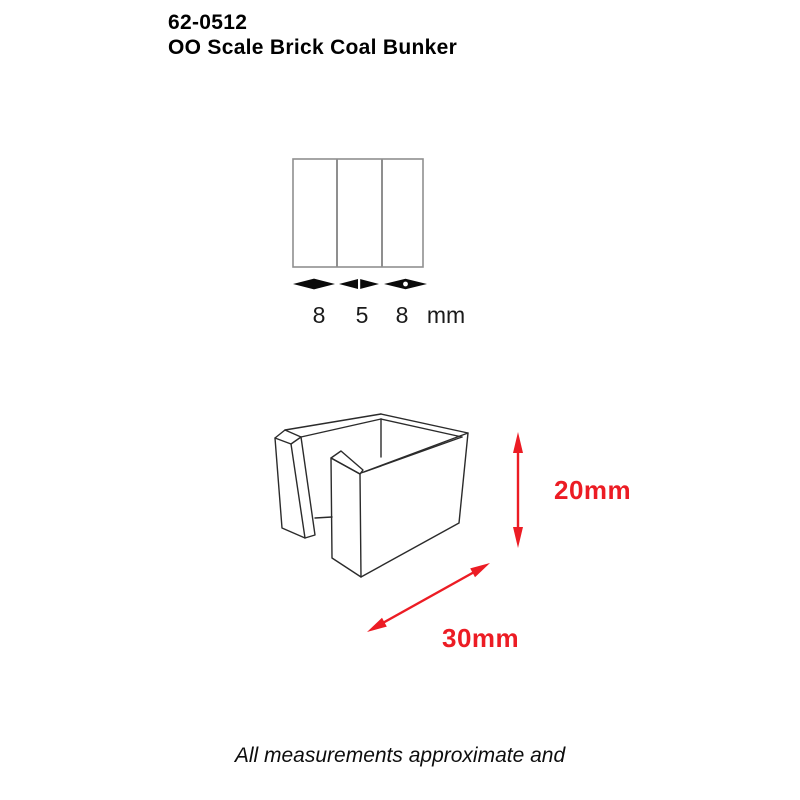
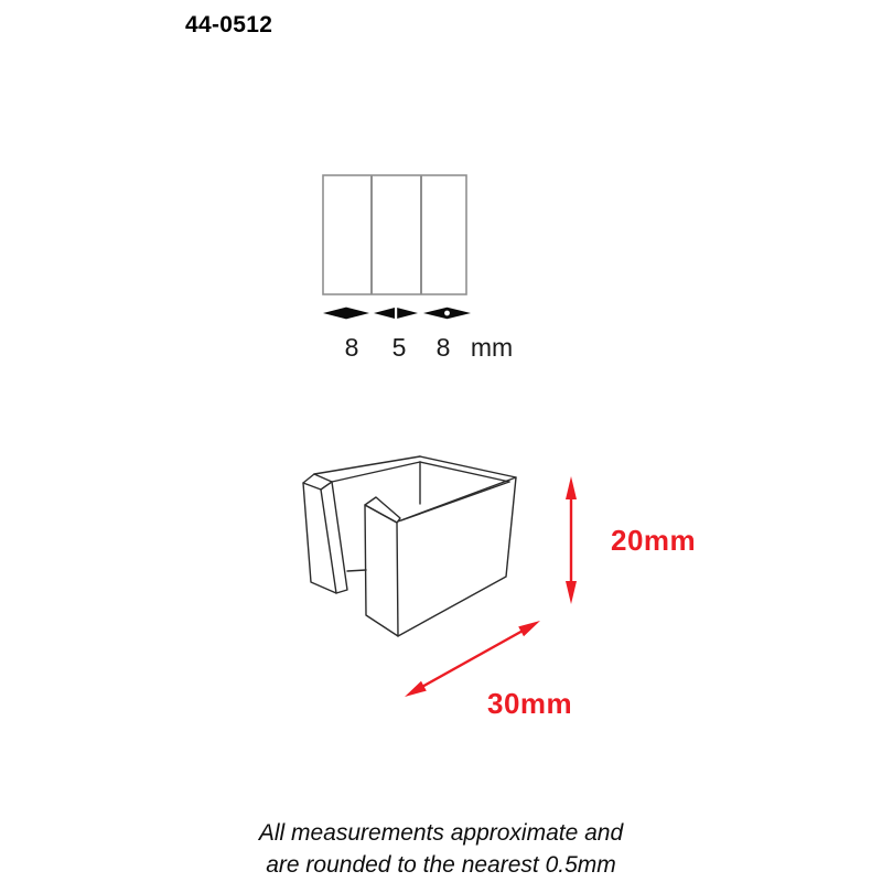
- 62-0512
+ 44-0512
- OO Scale Brick Coal Bunker
  8
  5
  8
  mm
  20mm
  30mm
  All measurements approximate and
+ are rounded to the nearest 0.5mm
